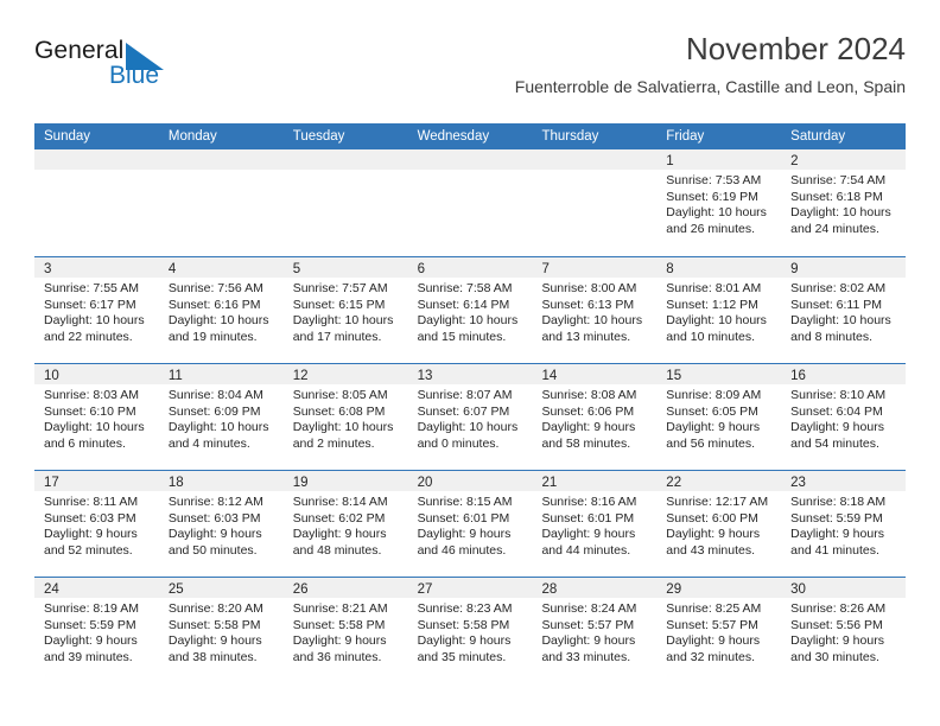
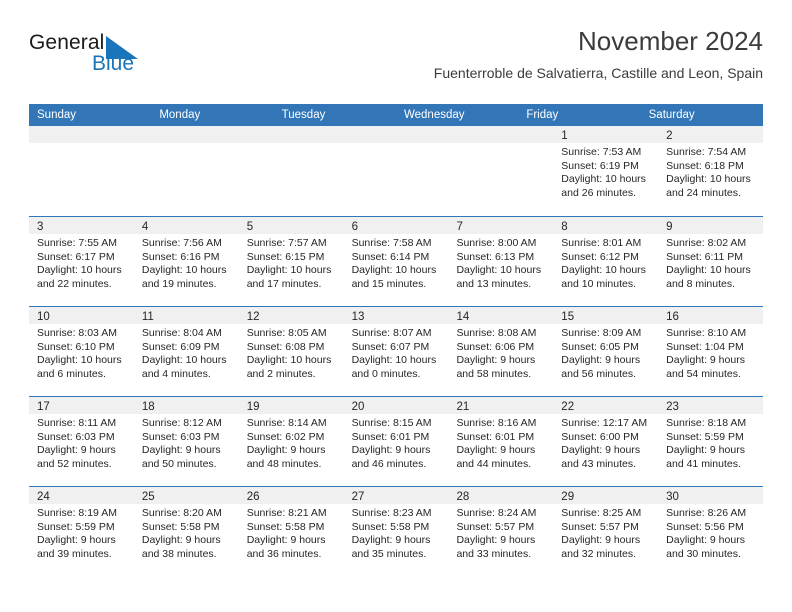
  General
  Blue
  November 2024
  Fuenterroble de Salvatierra, Castille and Leon, Spain
  Sunday
  Monday
  Tuesday
  Wednesday
- Thursday
  Friday
  Saturday
  1
  Sunrise: 7:53 AM
  Sunset: 6:19 PM
  Daylight: 10 hours
  and 26 minutes.
  2
  Sunrise: 7:54 AM
  Sunset: 6:18 PM
  Daylight: 10 hours
  and 24 minutes.
  3
  Sunrise: 7:55 AM
  Sunset: 6:17 PM
  Daylight: 10 hours
  and 22 minutes.
  4
  Sunrise: 7:56 AM
  Sunset: 6:16 PM
  Daylight: 10 hours
  and 19 minutes.
  5
  Sunrise: 7:57 AM
  Sunset: 6:15 PM
  Daylight: 10 hours
  and 17 minutes.
  6
  Sunrise: 7:58 AM
  Sunset: 6:14 PM
  Daylight: 10 hours
  and 15 minutes.
  7
  Sunrise: 8:00 AM
  Sunset: 6:13 PM
  Daylight: 10 hours
  and 13 minutes.
  8
  Sunrise: 8:01 AM
- Sunset: 1:12 PM
+ Sunset: 6:12 PM
  Daylight: 10 hours
  and 10 minutes.
  9
  Sunrise: 8:02 AM
  Sunset: 6:11 PM
  Daylight: 10 hours
  and 8 minutes.
  10
  Sunrise: 8:03 AM
  Sunset: 6:10 PM
  Daylight: 10 hours
  and 6 minutes.
  11
  Sunrise: 8:04 AM
  Sunset: 6:09 PM
  Daylight: 10 hours
  and 4 minutes.
  12
  Sunrise: 8:05 AM
  Sunset: 6:08 PM
  Daylight: 10 hours
  and 2 minutes.
  13
  Sunrise: 8:07 AM
  Sunset: 6:07 PM
  Daylight: 10 hours
  and 0 minutes.
  14
  Sunrise: 8:08 AM
  Sunset: 6:06 PM
  Daylight: 9 hours
  and 58 minutes.
  15
  Sunrise: 8:09 AM
  Sunset: 6:05 PM
  Daylight: 9 hours
  and 56 minutes.
  16
  Sunrise: 8:10 AM
- Sunset: 6:04 PM
+ Sunset: 1:04 PM
  Daylight: 9 hours
  and 54 minutes.
  17
  Sunrise: 8:11 AM
  Sunset: 6:03 PM
  Daylight: 9 hours
  and 52 minutes.
  18
  Sunrise: 8:12 AM
  Sunset: 6:03 PM
  Daylight: 9 hours
  and 50 minutes.
  19
  Sunrise: 8:14 AM
  Sunset: 6:02 PM
  Daylight: 9 hours
  and 48 minutes.
  20
  Sunrise: 8:15 AM
  Sunset: 6:01 PM
  Daylight: 9 hours
  and 46 minutes.
  21
  Sunrise: 8:16 AM
  Sunset: 6:01 PM
  Daylight: 9 hours
  and 44 minutes.
  22
  Sunrise: 12:17 AM
  Sunset: 6:00 PM
  Daylight: 9 hours
  and 43 minutes.
  23
  Sunrise: 8:18 AM
  Sunset: 5:59 PM
  Daylight: 9 hours
  and 41 minutes.
  24
  Sunrise: 8:19 AM
  Sunset: 5:59 PM
  Daylight: 9 hours
  and 39 minutes.
  25
  Sunrise: 8:20 AM
  Sunset: 5:58 PM
  Daylight: 9 hours
  and 38 minutes.
  26
  Sunrise: 8:21 AM
  Sunset: 5:58 PM
  Daylight: 9 hours
  and 36 minutes.
  27
  Sunrise: 8:23 AM
  Sunset: 5:58 PM
  Daylight: 9 hours
  and 35 minutes.
  28
  Sunrise: 8:24 AM
  Sunset: 5:57 PM
  Daylight: 9 hours
  and 33 minutes.
  29
  Sunrise: 8:25 AM
  Sunset: 5:57 PM
  Daylight: 9 hours
  and 32 minutes.
  30
  Sunrise: 8:26 AM
  Sunset: 5:56 PM
  Daylight: 9 hours
  and 30 minutes.
